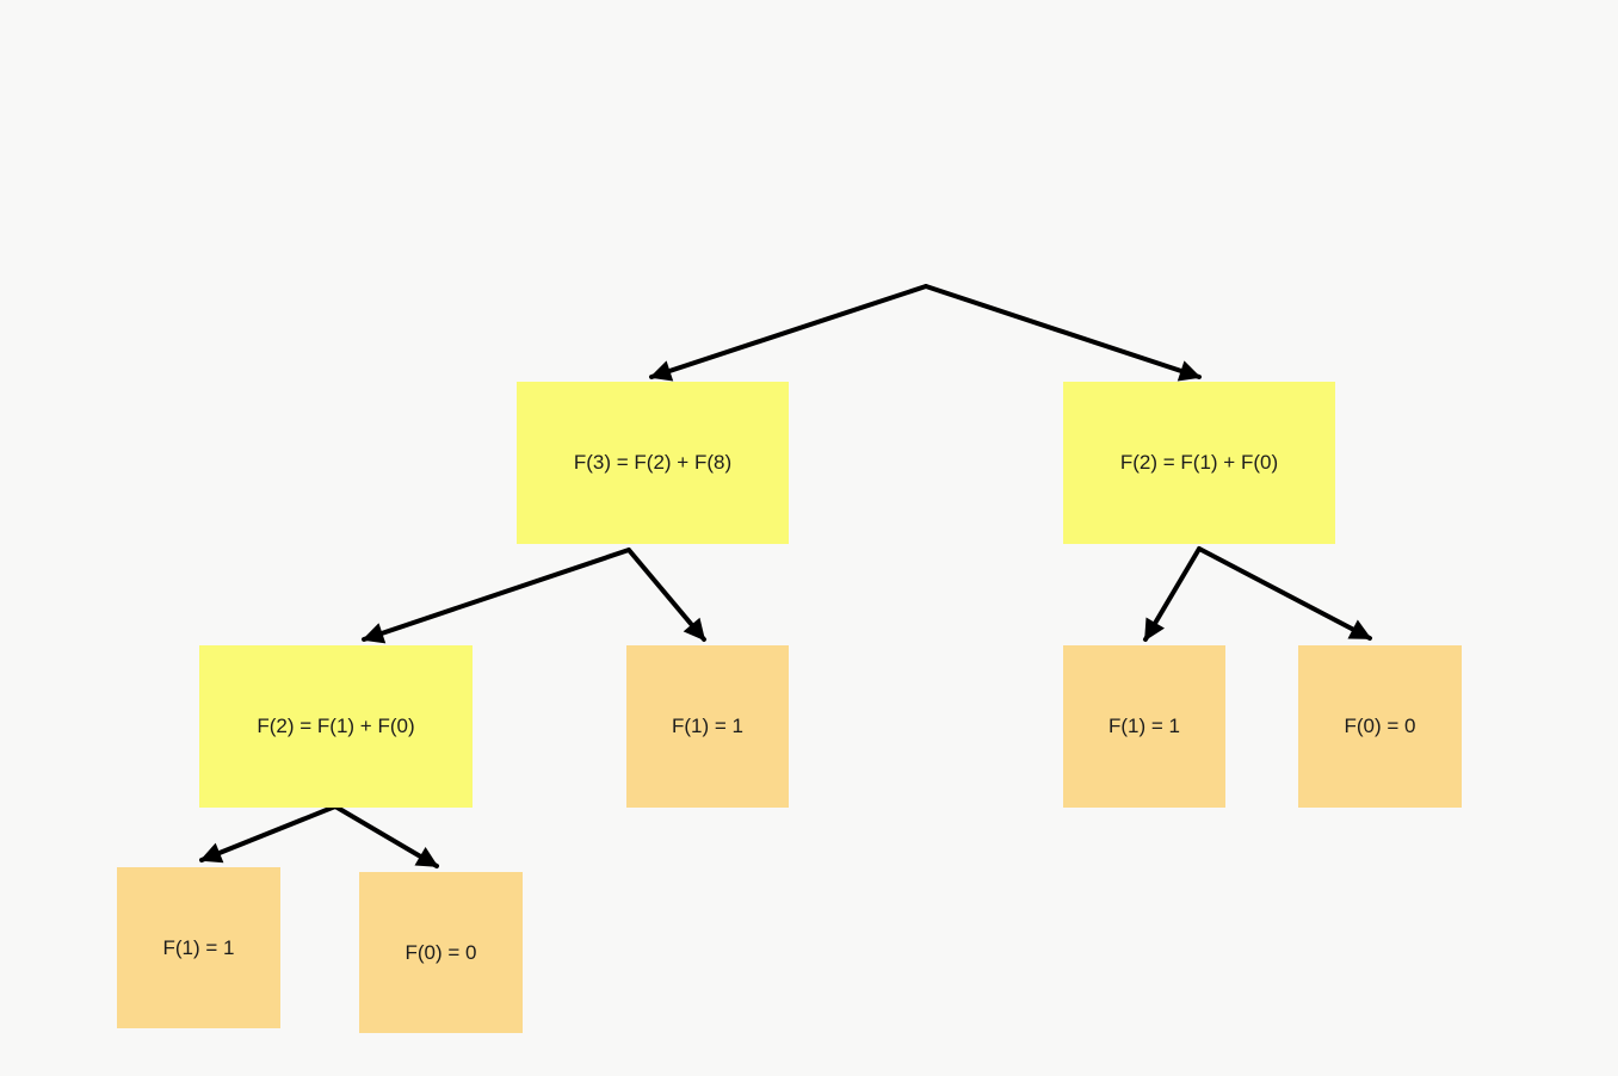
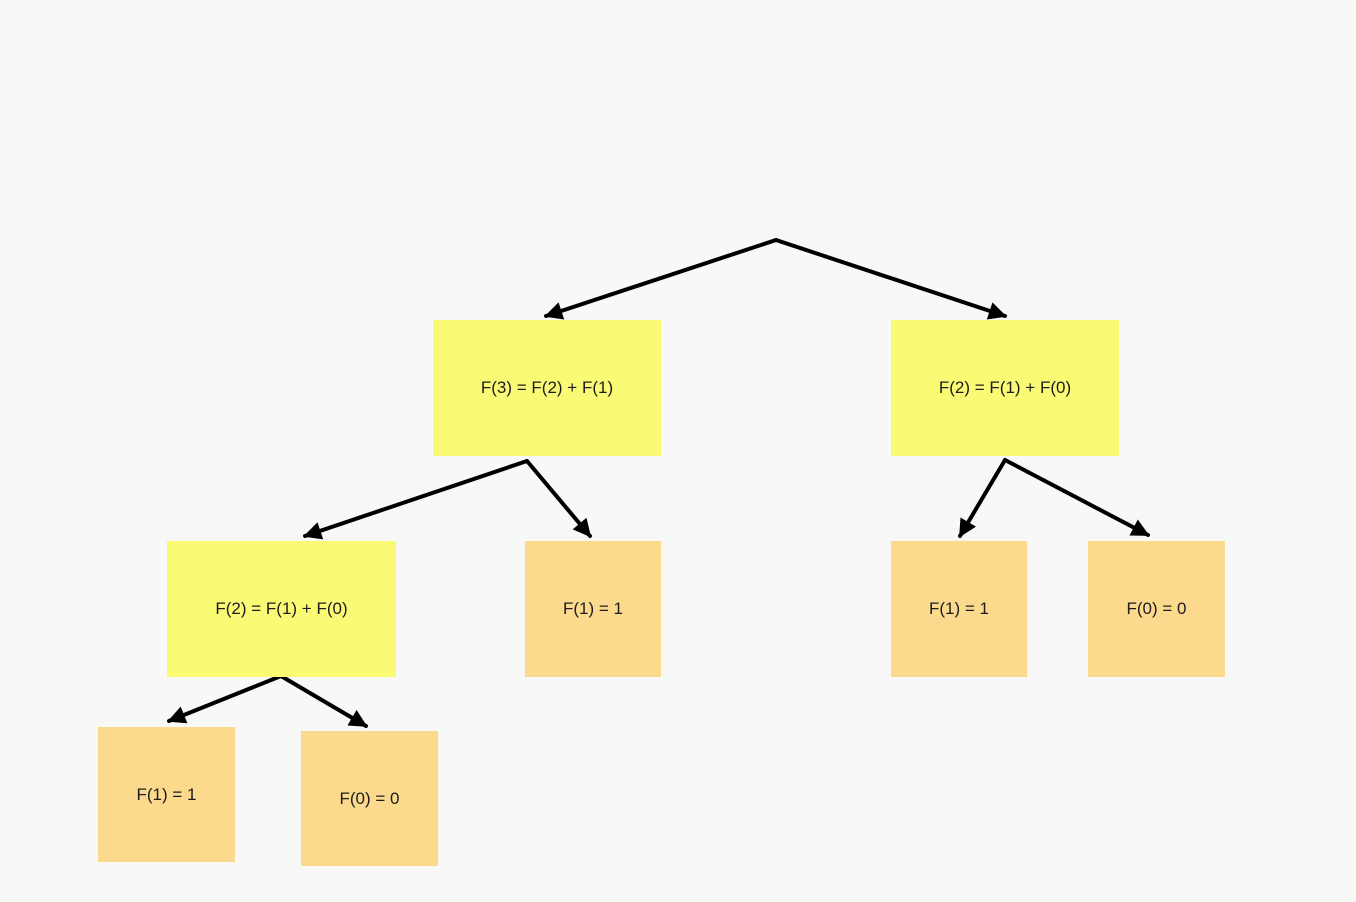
- F(3) = F(2) + F(8)
+ F(3) = F(2) + F(1)
  F(2) = F(1) + F(0)
  F(2) = F(1) + F(0)
  F(1) = 1
  F(1) = 1
  F(0) = 0
  F(1) = 1
  F(0) = 0
